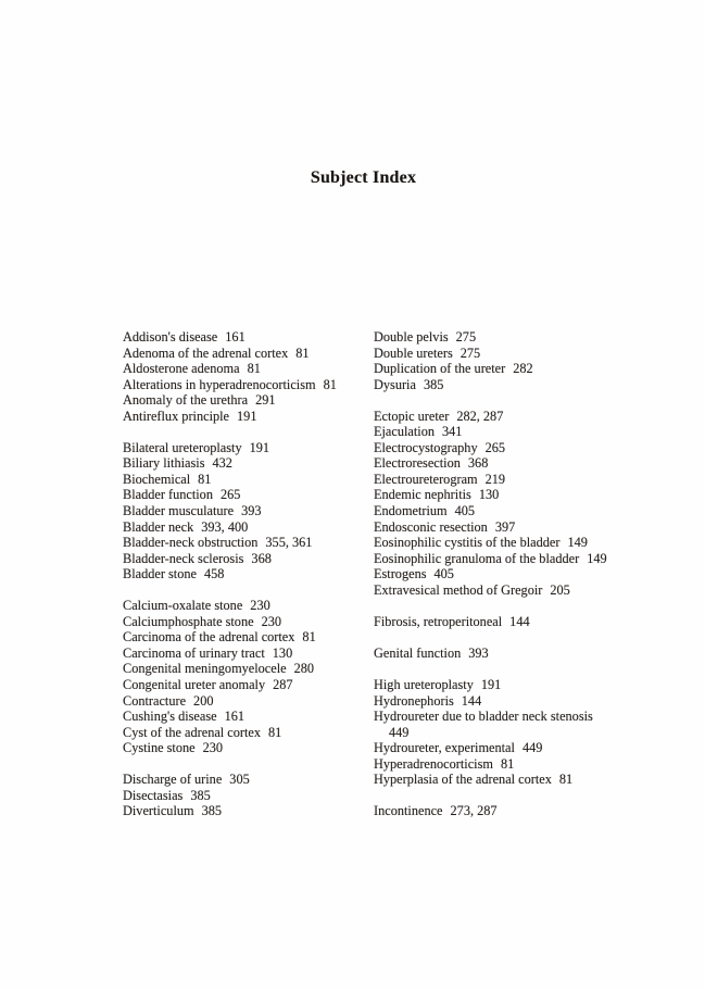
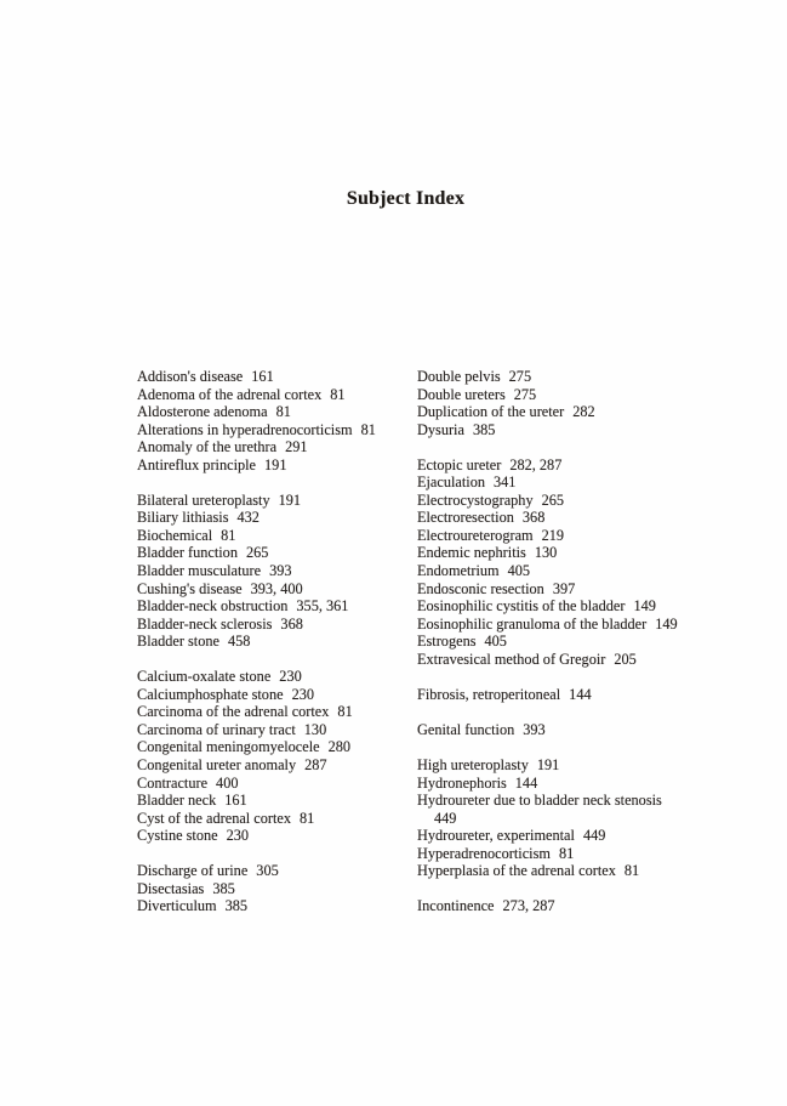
  Subject Index
  Addison's disease 161
  Adenoma of the adrenal cortex 81
  Aldosterone adenoma 81
  Alterations in hyperadrenocorticism 81
  Anomaly of the urethra 291
  Antireflux principle 191
  Bilateral ureteroplasty 191
  Biliary lithiasis 432
  Biochemical 81
  Bladder function 265
  Bladder musculature 393
- Bladder neck 393, 400
+ Cushing's disease 393, 400
  Bladder-neck obstruction 355, 361
  Bladder-neck sclerosis 368
  Bladder stone 458
  Calcium-oxalate stone 230
  Calciumphosphate stone 230
  Carcinoma of the adrenal cortex 81
  Carcinoma of urinary tract 130
  Congenital meningomyelocele 280
  Congenital ureter anomaly 287
- Contracture 200
+ Contracture 400
- Cushing's disease 161
+ Bladder neck 161
  Cyst of the adrenal cortex 81
  Cystine stone 230
  Discharge of urine 305
  Disectasias 385
  Diverticulum 385
  Double pelvis 275
  Double ureters 275
  Duplication of the ureter 282
  Dysuria 385
  Ectopic ureter 282, 287
  Ejaculation 341
  Electrocystography 265
  Electroresection 368
  Electroureterogram 219
  Endemic nephritis 130
  Endometrium 405
  Endosconic resection 397
  Eosinophilic cystitis of the bladder 149
  Eosinophilic granuloma of the bladder 149
  Estrogens 405
  Extravesical method of Gregoir 205
  Fibrosis, retroperitoneal 144
  Genital function 393
  High ureteroplasty 191
  Hydronephoris 144
  Hydroureter due to bladder neck stenosis
  449
  Hydroureter, experimental 449
  Hyperadrenocorticism 81
  Hyperplasia of the adrenal cortex 81
  Incontinence 273, 287
